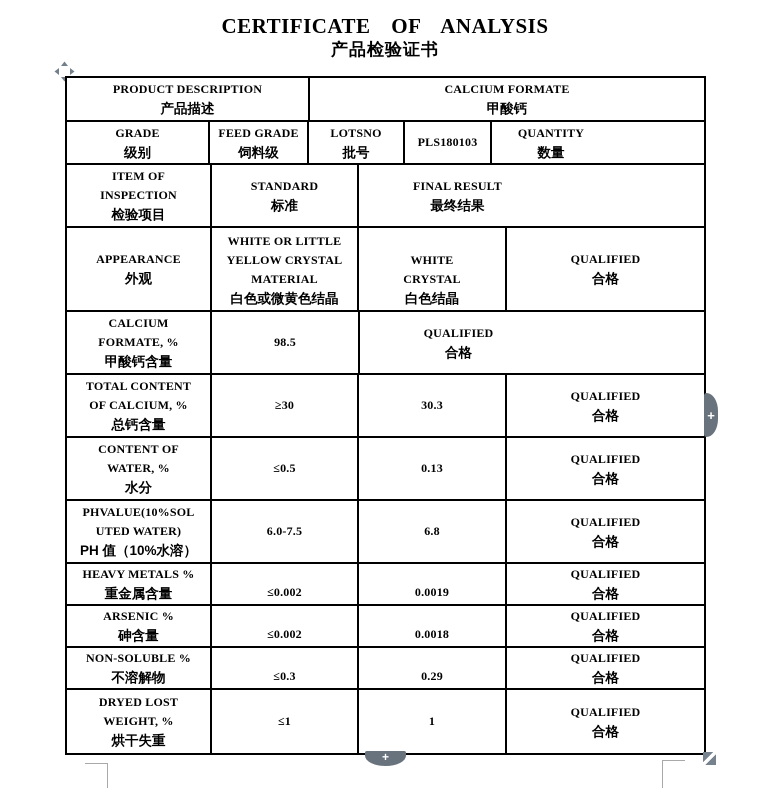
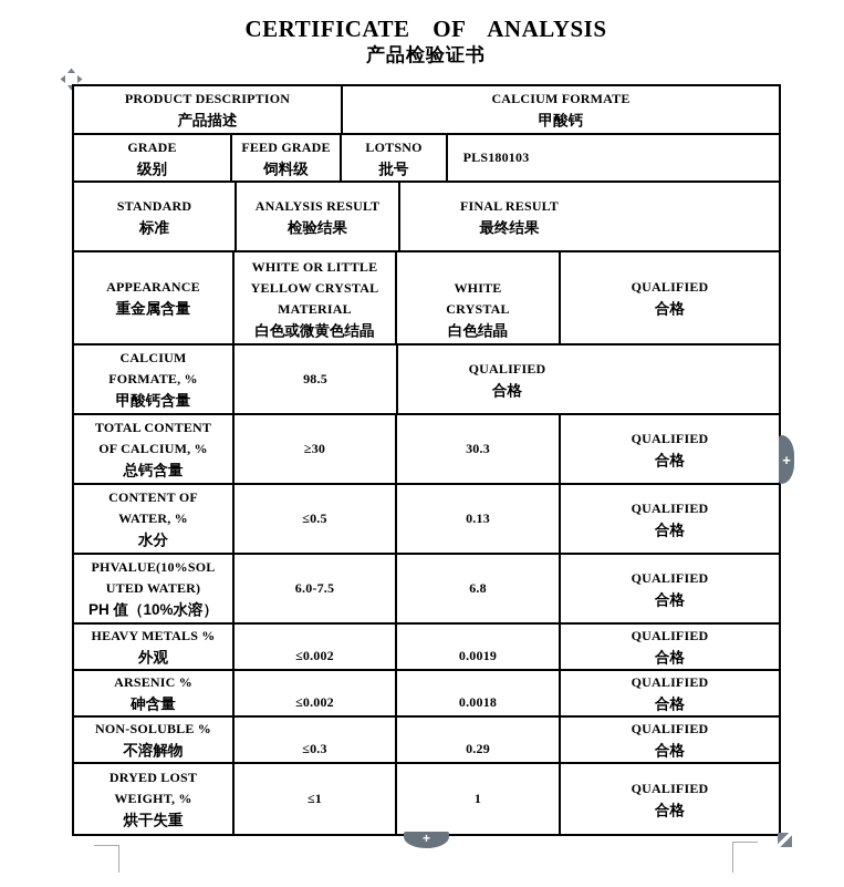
  CERTIFICATE OF ANALYSIS
  产品检验证书
  PRODUCT DESCRIPTION
  产品描述
  CALCIUM FORMATE
  甲酸钙
  GRADE
  级别
  FEED GRADE
  饲料级
  LOTSNO
  批号
  PLS180103
- QUANTITY
- 数量
- ITEM OF
- INSPECTION
- 检验项目
  STANDARD
  标准
+ ANALYSIS RESULT
+ 检验结果
  FINAL RESULT
  最终结果
  APPEARANCE
- 外观
+ 重金属含量
  WHITE OR LITTLE
  YELLOW CRYSTAL
  MATERIAL
  白色或微黄色结晶
  WHITE
  CRYSTAL
  白色结晶
  QUALIFIED
  合格
  CALCIUM
  FORMATE, %
  甲酸钙含量
  98.5
  QUALIFIED
  合格
  TOTAL CONTENT
  OF CALCIUM, %
  总钙含量
  ≥30
  30.3
  QUALIFIED
  合格
  CONTENT OF
  WATER, %
  水分
  ≤0.5
  0.13
  QUALIFIED
  合格
  PHVALUE(10%SOL
  UTED WATER)
  PH 值（10%水溶）
  6.0-7.5
  6.8
  QUALIFIED
  合格
  HEAVY METALS %
- 重金属含量
+ 外观
  ≤0.002
  0.0019
  QUALIFIED
  合格
  ARSENIC %
  砷含量
  ≤0.002
  0.0018
  QUALIFIED
  合格
  NON-SOLUBLE %
  不溶解物
  ≤0.3
  0.29
  QUALIFIED
  合格
  DRYED LOST
  WEIGHT, %
  烘干失重
  ≤1
  1
  QUALIFIED
  合格
  +
  +
